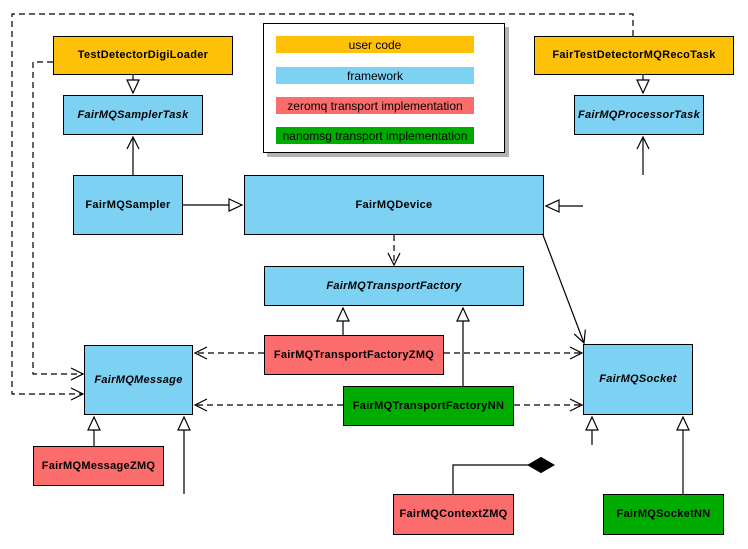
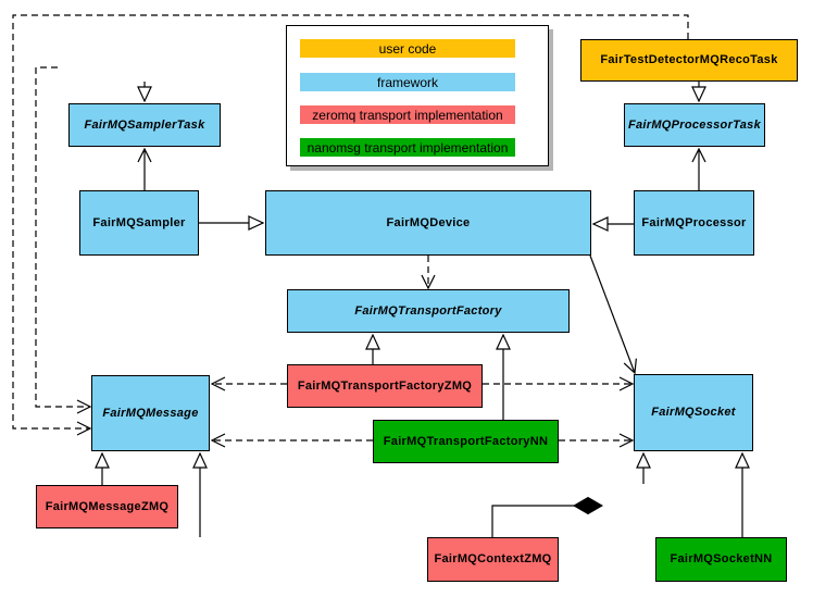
  user code
  framework
  zeromq transport implementation
  nanomsg transport implementation
- TestDetectorDigiLoader
  FairTestDetectorMQRecoTask
  FairMQSamplerTask
  FairMQProcessorTask
  FairMQSampler
  FairMQDevice
+ FairMQProcessor
  FairMQTransportFactory
  FairMQTransportFactoryZMQ
  FairMQTransportFactoryNN
  FairMQMessage
  FairMQSocket
  FairMQMessageZMQ
  FairMQContextZMQ
  FairMQSocketNN
